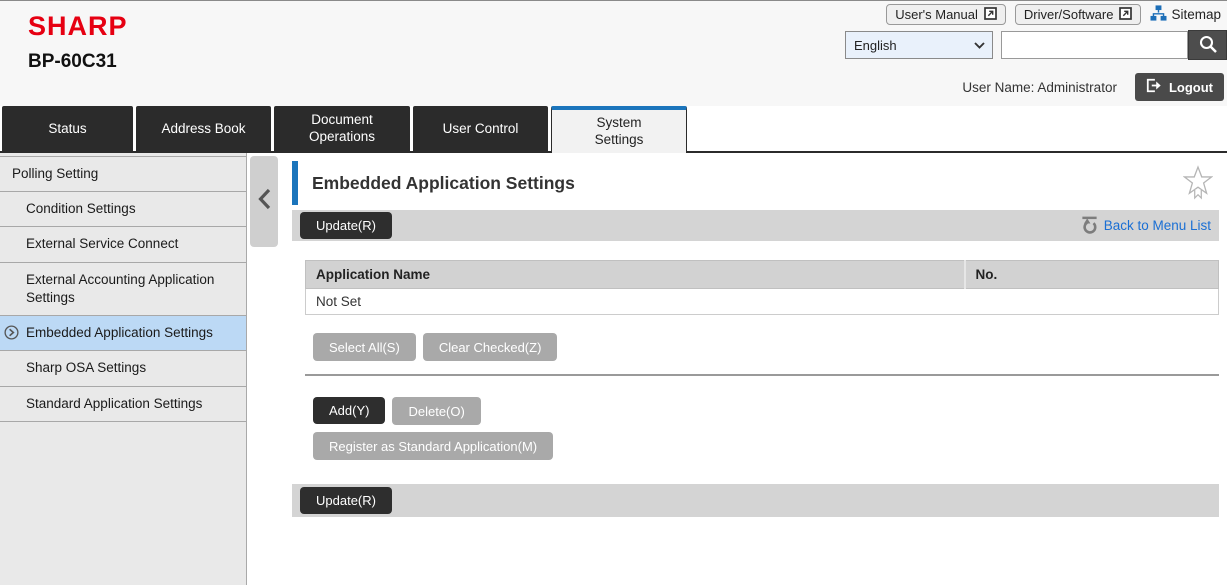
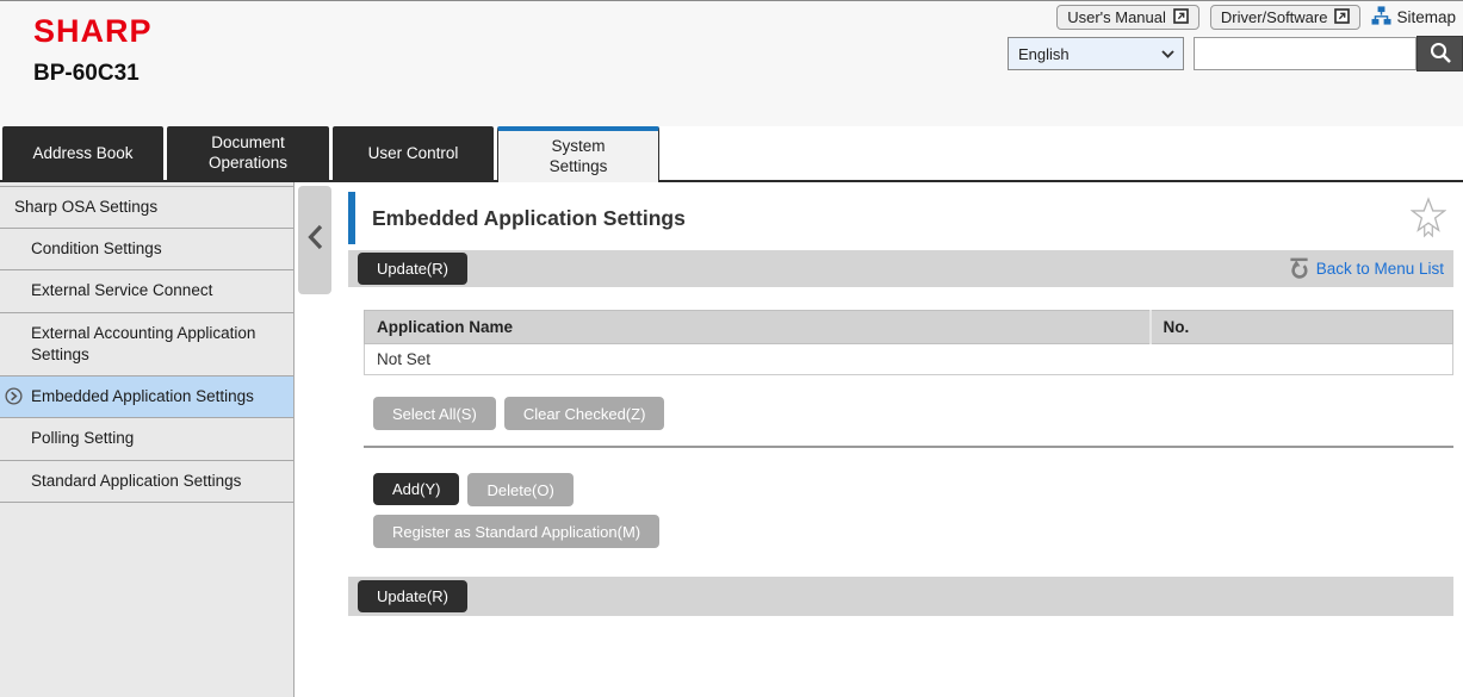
  SHARP
  BP-60C31
  User's Manual
  Driver/Software
  Sitemap
  English
- User Name: Administrator
- Logout
- Status
  Address Book
  Document Operations
  User Control
  System Settings
- Polling Setting
+ Sharp OSA Settings
  Condition Settings
  External Service Connect
  External Accounting Application Settings
  Embedded Application Settings
- Sharp OSA Settings
+ Polling Setting
  Standard Application Settings
  Embedded Application Settings
  Update(R)
  Back to Menu List
  Application Name	No.
  Not Set
  Select All(S)
  Clear Checked(Z)
  Add(Y)
  Delete(O)
  Register as Standard Application(M)
  Update(R)
